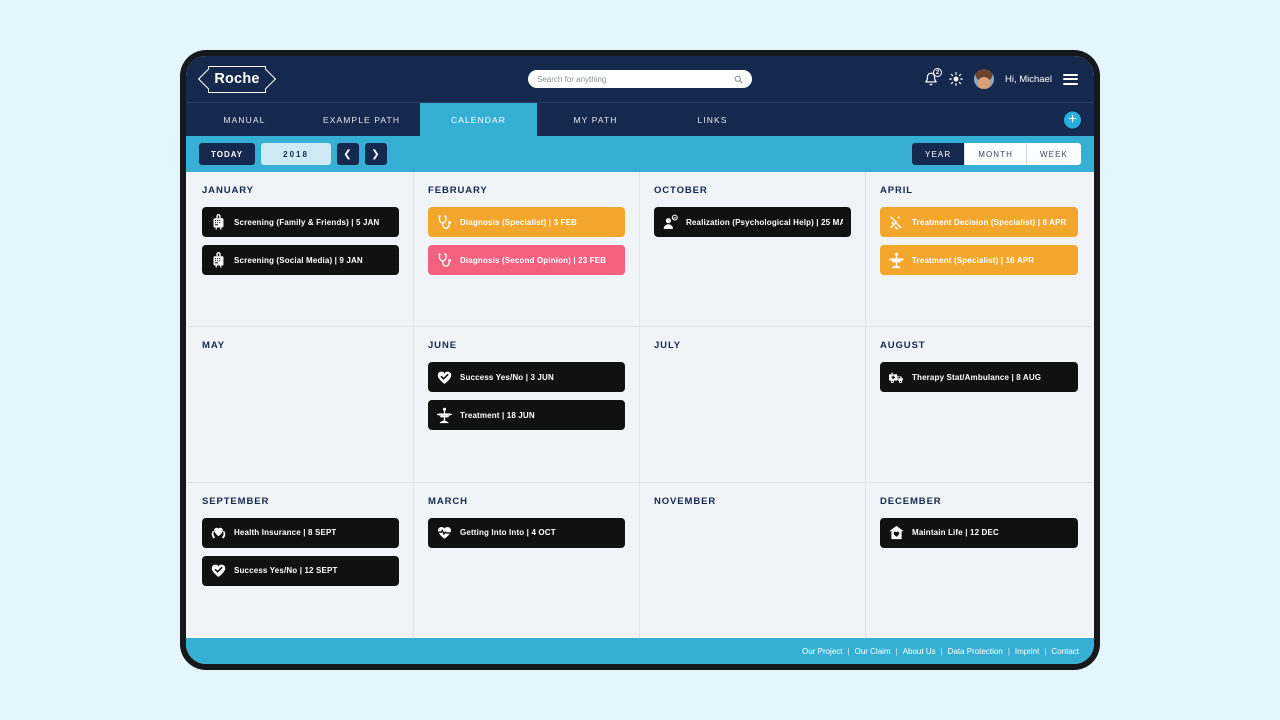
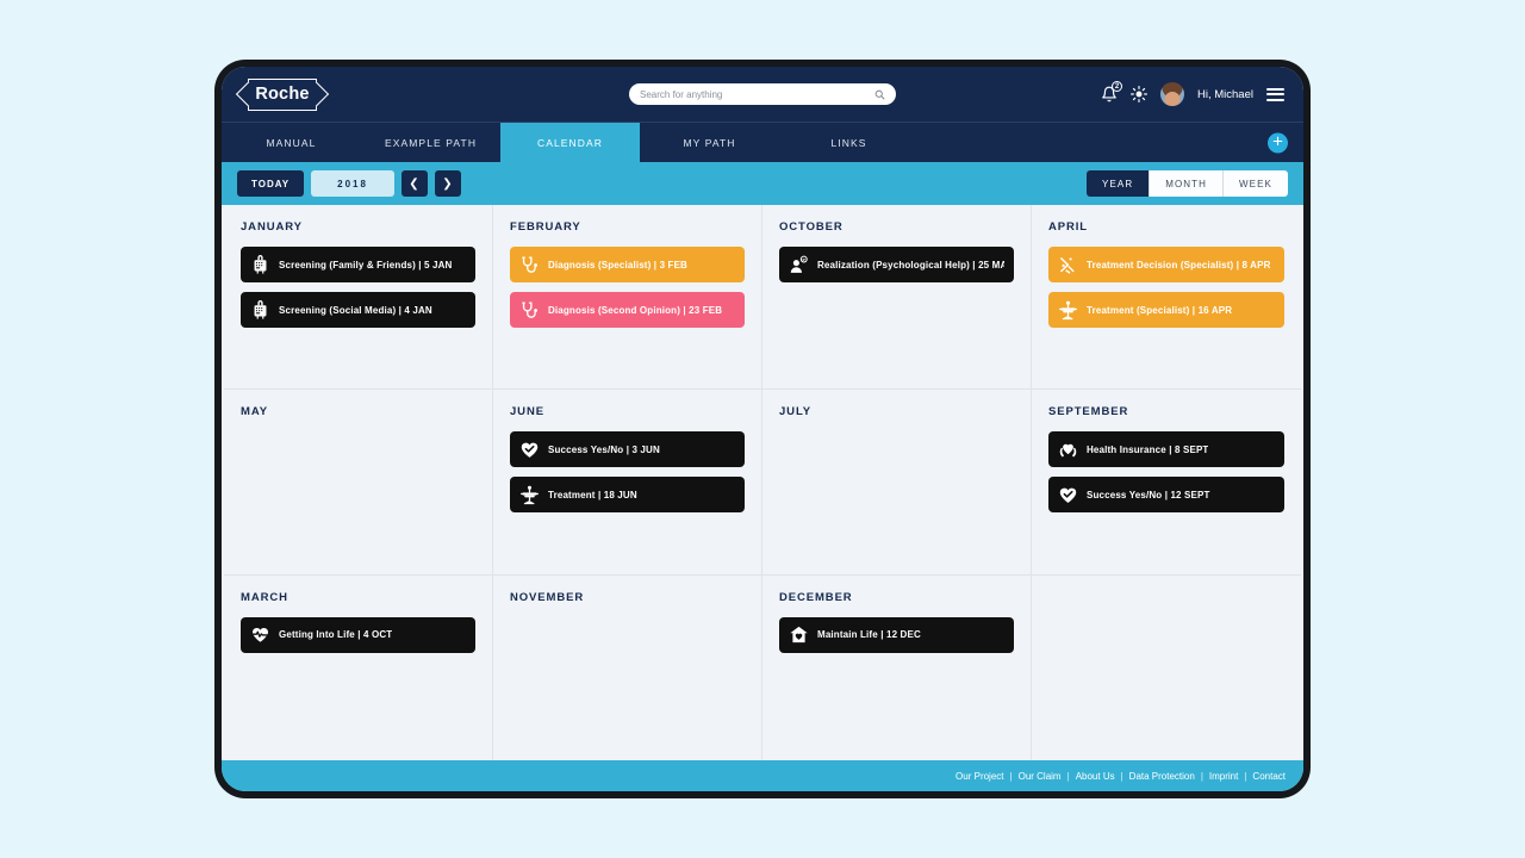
  Roche
  Search for anything
  Hi, Michael
  MANUAL
  EXAMPLE PATH
  CALENDAR
  MY PATH
  LINKS
  +
  TODAY
  2018
  ❮
  ❯
  YEAR
  MONTH
  WEEK
  JANUARY
  Screening (Family & Friends) | 5 JAN
- Screening (Social Media) | 9 JAN
+ Screening (Social Media) | 4 JAN
  FEBRUARY
  Diagnosis (Specialist) | 3 FEB
  Diagnosis (Second Opinion) | 23 FEB
  OCTOBER
  Realization (Psychological Help) | 25 MA
  APRIL
  Treatment Decision (Specialist) | 8 APR
  Treatment (Specialist) | 16 APR
  MAY
  JUNE
  Success Yes/No | 3 JUN
  Treatment | 18 JUN
  JULY
- AUGUST
- Therapy Stat/Ambulance | 8 AUG
  SEPTEMBER
  Health Insurance | 8 SEPT
  Success Yes/No | 12 SEPT
  MARCH
- Getting Into Into | 4 OCT
+ Getting Into Life | 4 OCT
  NOVEMBER
  DECEMBER
  Maintain Life | 12 DEC
  Our Project
  |
  Our Claim
  |
  About Us
  |
  Data Protection
  |
  Imprint
  |
  Contact
